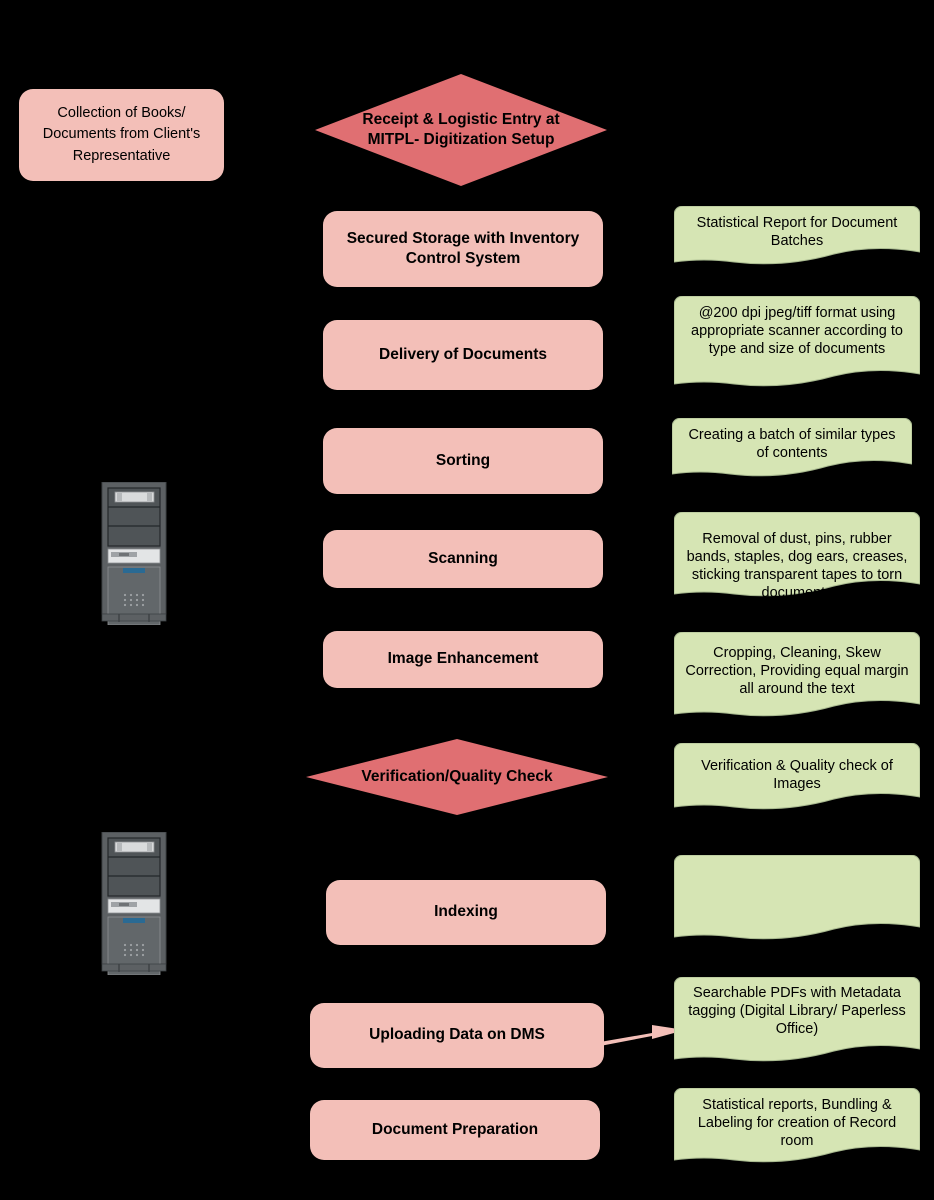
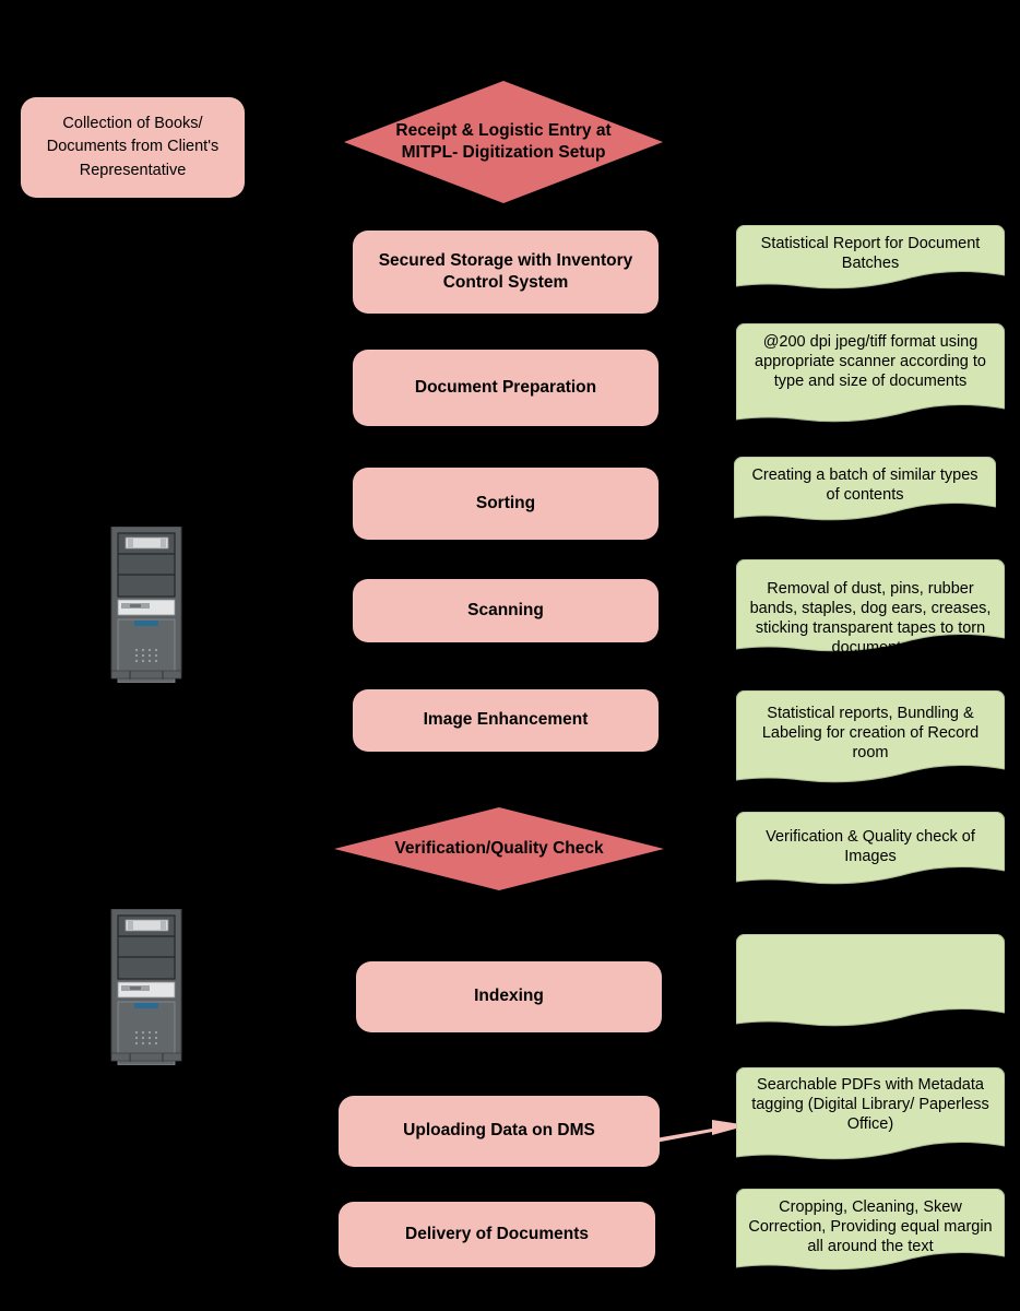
  Collection of Books/ Documents from Client's Representative
  Receipt & Logistic Entry at MITPL- Digitization Setup
  Secured Storage with Inventory Control System
- Delivery of Documents
+ Document Preparation
  Sorting
  Scanning
  Image Enhancement
  Verification/Quality Check
  Indexing
  Uploading Data on DMS
- Document Preparation
+ Delivery of Documents
  Statistical Report for Document Batches
  @200 dpi jpeg/tiff format using appropriate scanner according to type and size of documents
  Creating a batch of similar types of contents
  Removal of dust, pins, rubber bands, staples, dog ears, creases, sticking transparent tapes to torn documents
- Cropping, Cleaning, Skew Correction, Providing equal margin all around the text
+ Statistical reports, Bundling & Labeling for creation of Record room
  Verification & Quality check of Images
  Searchable PDFs with Metadata tagging (Digital Library/ Paperless Office)
- Statistical reports, Bundling & Labeling for creation of Record room
+ Cropping, Cleaning, Skew Correction, Providing equal margin all around the text
